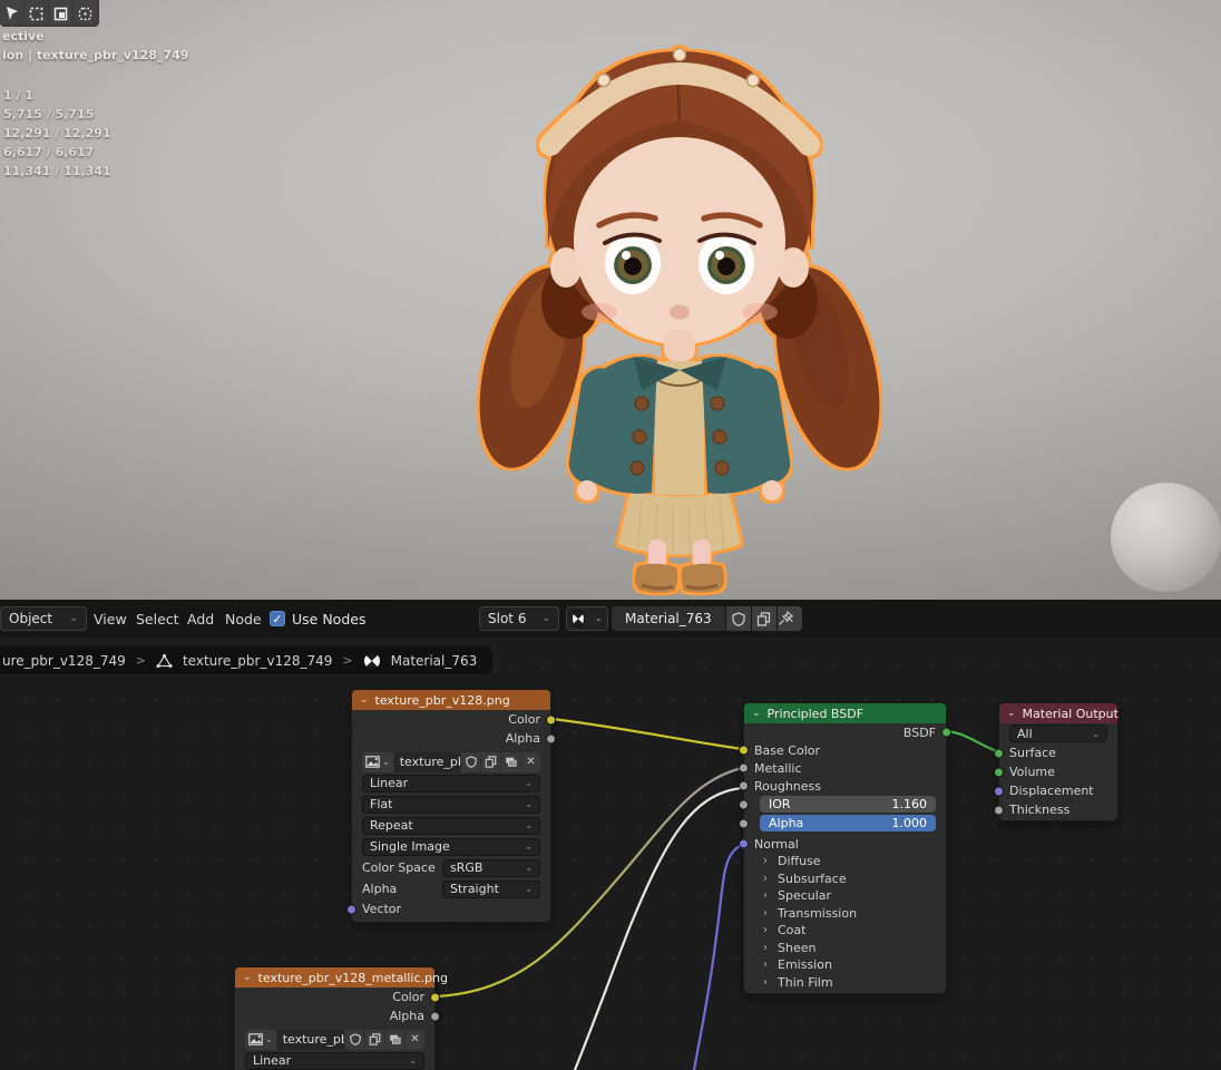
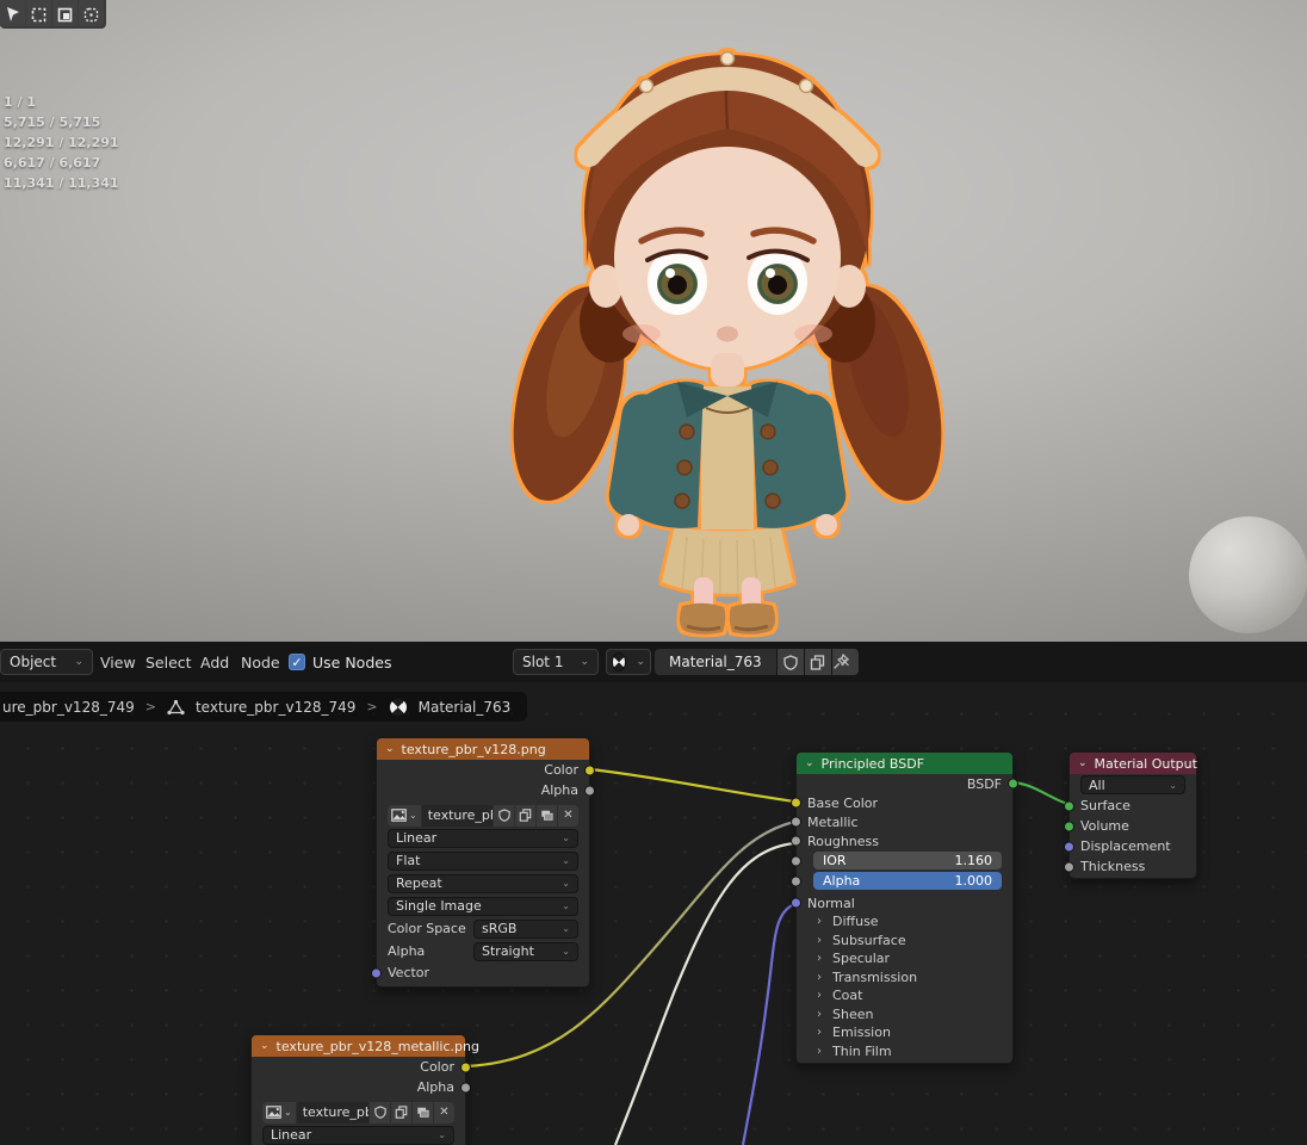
- ective
- ion | texture_pbr_v128_749
  1 / 1
  5,715 / 5,715
  12,291 / 12,291
  6,617 / 6,617
  11,341 / 11,341
  Object
  ⌄
  View
  Select
  Add
  Node
  ✓
  Use Nodes
- Slot 6
+ Slot 1
  ⌄
  ⌄
  Material_763
  ✕
  ure_pbr_v128_749
  >
  texture_pbr_v128_749
  >
  Material_763
  ⌄
  texture_pbr_v128.png
  Color
  Alpha
  ⌄
  ✕
  Linear
  ⌄
  Flat
  ⌄
  Repeat
  ⌄
  Single Image
  ⌄
  Color Space
  sRGB
  ⌄
  Alpha
  Straight
  ⌄
  Vector
  ⌄
  Principled BSDF
  BSDF
  Base Color
  Metallic
  Roughness
  IOR
  1.160
  Alpha
  1.000
  Normal
  ›
  Diffuse
  ›
  Subsurface
  ›
  Specular
  ›
  Transmission
  ›
  Coat
  ›
  Sheen
  ›
  Emission
  ›
  Thin Film
  ⌄
  Material Output
  All
  ⌄
  Surface
  Volume
  Displacement
  Thickness
  ⌄
  texture_pbr_v128_metallic.png
  Color
  Alpha
  ⌄
  ✕
  Linear
  ⌄
